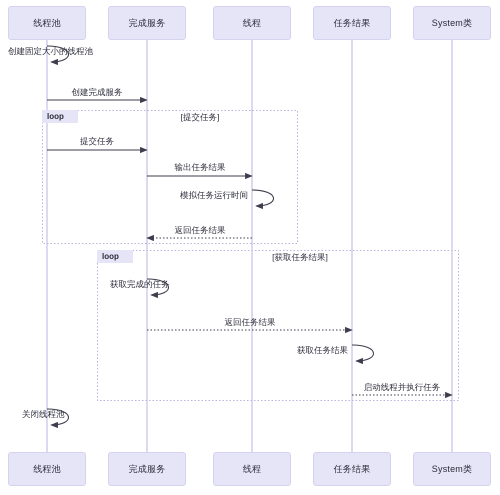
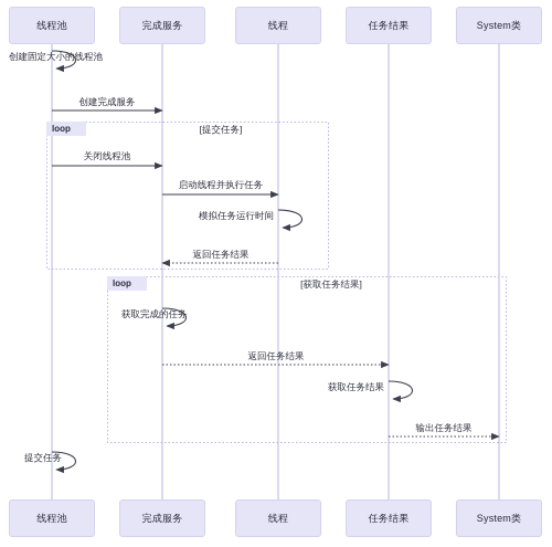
  线程池
  完成服务
  线程
  任务结果
  System类
  线程池
  完成服务
  线程
  任务结果
  System类
  loop
  loop
  [提交任务]
  [获取任务结果]
  创建固定大小的线程池
  创建完成服务
- 提交任务
+ 关闭线程池
- 输出任务结果
+ 启动线程并执行任务
  模拟任务运行时间
  返回任务结果
  获取完成的任务
  返回任务结果
  获取任务结果
- 启动线程并执行任务
+ 输出任务结果
- 关闭线程池
+ 提交任务
